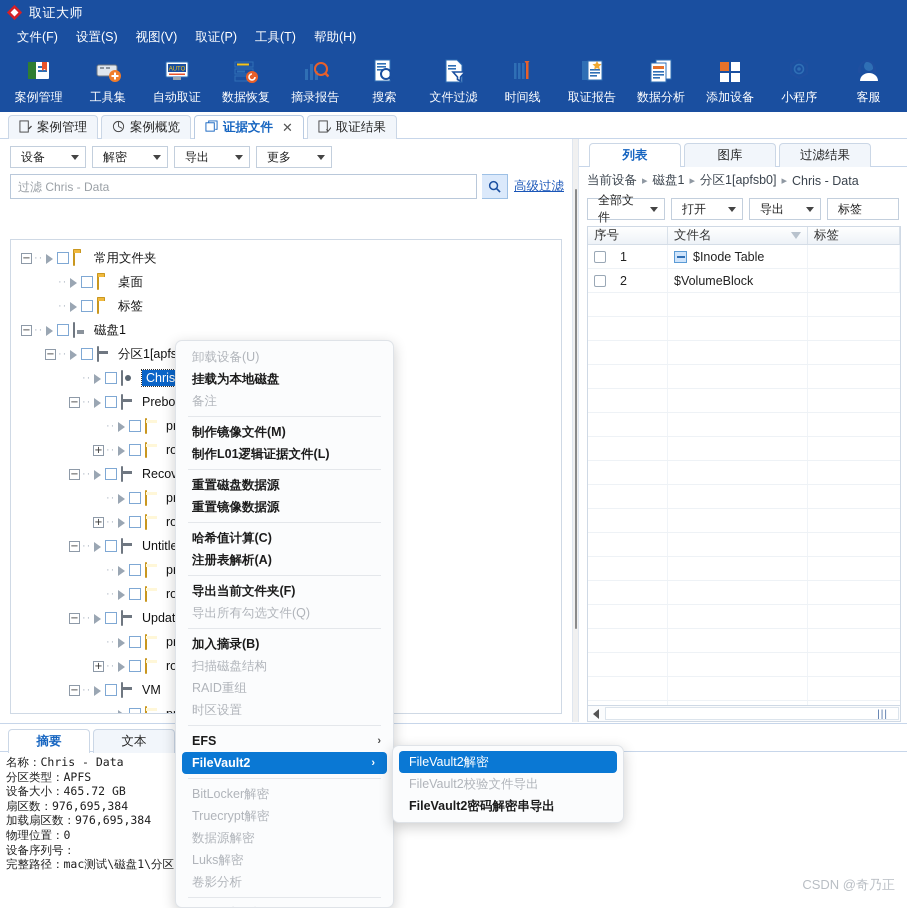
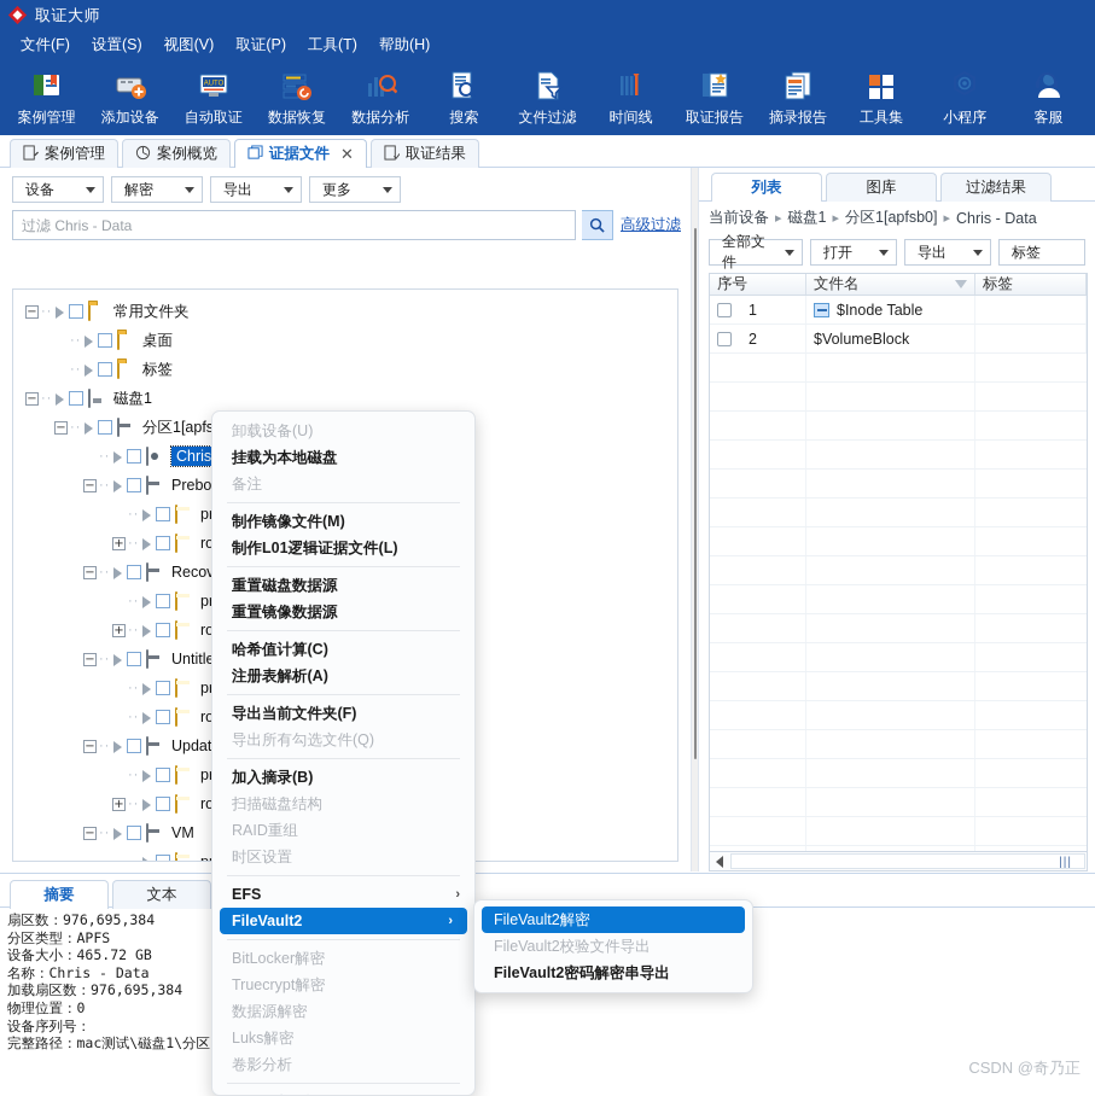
  取证大师
  文件(F)
  设置(S)
  视图(V)
  取证(P)
  工具(T)
  帮助(H)
  案例管理
- 工具集
+ 添加设备
  自动取证
  数据恢复
- 摘录报告
+ 数据分析
  搜索
  文件过滤
  时间线
  取证报告
- 数据分析
+ 摘录报告
- 添加设备
+ 工具集
  小程序
  客服
  案例管理
  案例概览
  证据文件
  ✕
  取证结果
  设备
  解密
  导出
  更多
  过滤 Chris - Data
  高级过滤
  −
  ··
  常用文件夹
  ··
  桌面
  ··
  标签
  −
  ··
  磁盘1
  −
  ··
  分区1[apfs
  ··
  −
  ··
  Prebo
  ··
  +
  ··
  −
  ··
  ··
  +
  ··
  −
  ··
  Untitle
  ··
  ··
  −
  ··
  Updat
  ··
  +
  ··
  −
  ··
  VM
  列表
  图库
  过滤结果
  当前设备
  ▸
  磁盘1
  ▸
  分区1[apfsb0]
  ▸
  Chris - Data
  全部文件
  打开
  导出
  标签
  序号
  文件名
  标签
  1
  $Inode Table
  2
  $VolumeBlock
  |||
  摘要
  文本
- 名称：Chris - Data
+ 扇区数：976,695,384
  分区类型：APFS
  设备大小：465.72 GB
- 扇区数：976,695,384
+ 名称：Chris - Data
  加载扇区数：976,695,384
  物理位置：0
  设备序列号：
  完整路径：mac测试\磁盘1\分区
  CSDN @奇乃正
  卸载设备(U)
  挂载为本地磁盘
  备注
  制作镜像文件(M)
  制作L01逻辑证据文件(L)
  重置磁盘数据源
  重置镜像数据源
  哈希值计算(C)
  注册表解析(A)
  导出当前文件夹(F)
  导出所有勾选文件(Q)
  加入摘录(B)
  扫描磁盘结构
  RAID重组
  时区设置
  EFS
  ›
  FileVault2
  ›
  BitLocker解密
  Truecrypt解密
  数据源解密
  Luks解密
  卷影分析
  FileVault2解密
  FileVault2校验文件导出
  FileVault2密码解密串导出
